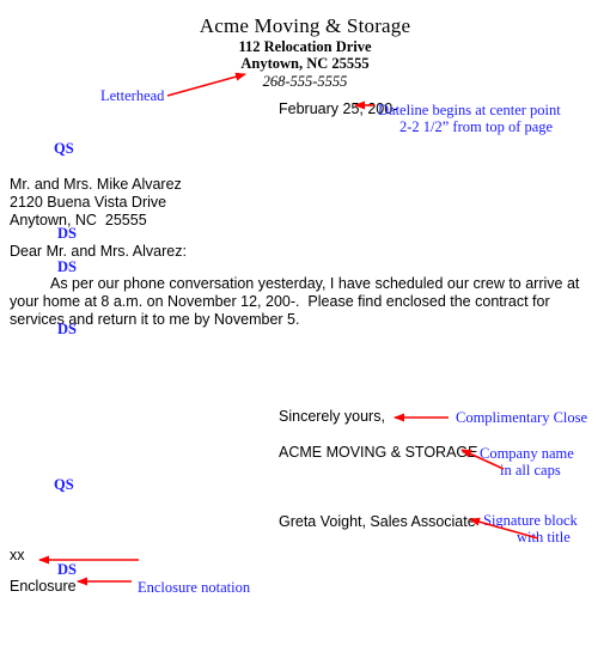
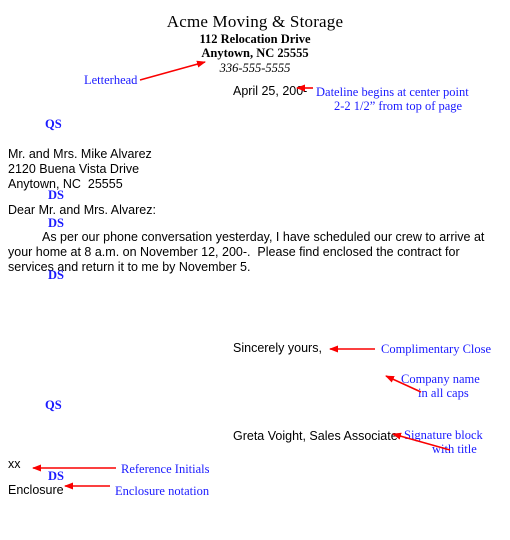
  Acme Moving & Storage
  112 Relocation Drive
  Anytown, NC 25555
- 268-555-5555
+ 336-555-5555
- February 25, 200-
+ April 25, 200-
  QS
  Mr. and Mrs. Mike Alvarez
  2120 Buena Vista Drive
  Anytown, NC 25555
  DS
  Dear Mr. and Mrs. Alvarez:
  DS
  As per our phone conversation yesterday, I have scheduled our crew to arrive at your home at 8 a.m. on November 12, 200-. Please find enclosed the contract for services and return it to me by November 5.
  DS
  Sincerely yours,
- ACME MOVING & STORAGE
  QS
  Greta Voight, Sales Associate
  xx
  DS
  Enclosure
  Letterhead
  Dateline begins at center point
  2-2 1/2” from top of page
  Complimentary Close
  Company name
  in all caps
  Signature block
  wih title
+ Reference Initials
  Enclosure notation
